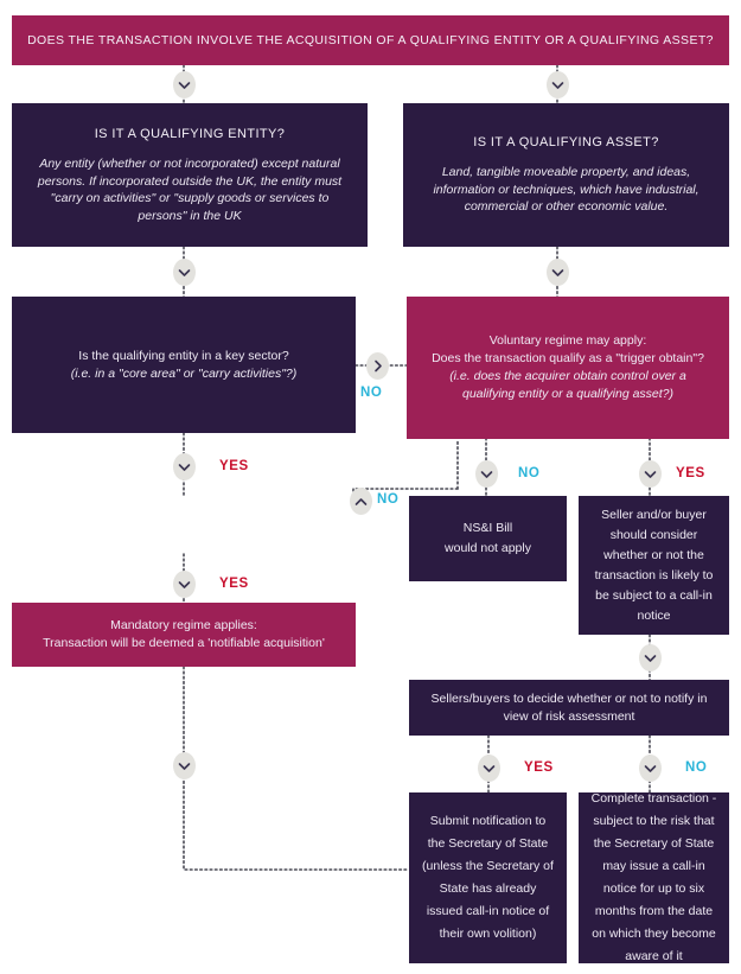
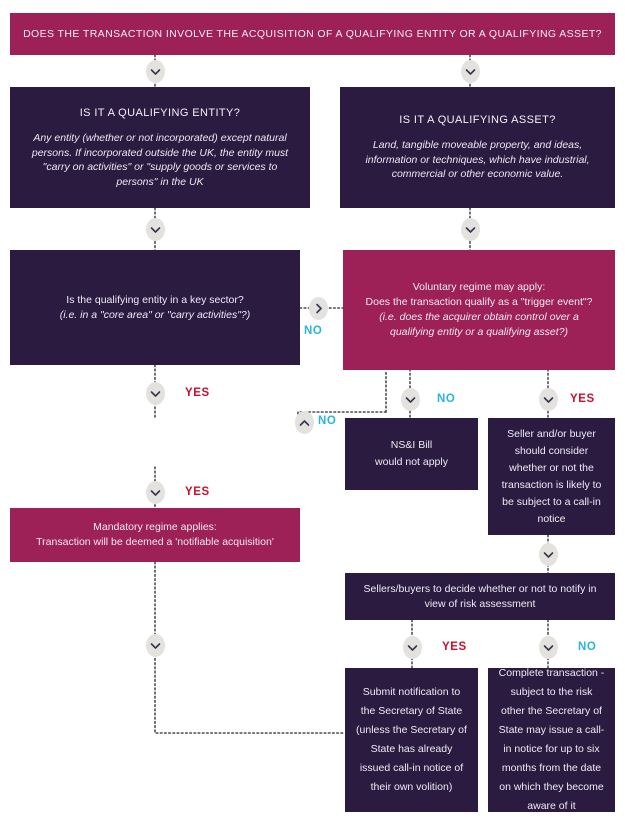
  DOES THE TRANSACTION INVOLVE THE ACQUISITION OF A QUALIFYING ENTITY OR A QUALIFYING ASSET?
  IS IT A QUALIFYING ENTITY?
  Any entity (whether or not incorporated) except natural persons. If incorporated outside the UK, the entity must "carry on activities" or "supply goods or services to persons" in the UK
  IS IT A QUALIFYING ASSET?
  Land, tangible moveable property, and ideas, information or techniques, which have industrial, commercial or other economic value.
  Is the qualifying entity in a key sector?
  (i.e. in a "core area" or "carry activities"?)
  Voluntary regime may apply:
- Does the transaction qualify as a "trigger obtain"?
+ Does the transaction qualify as a "trigger event"?
  (i.e. does the acquirer obtain control over a
  qualifying entity or a qualifying asset?)
  Mandatory regime applies:
  Transaction will be deemed a 'notifiable acquisition'
  NS&I Bill
  would not apply
  Seller and/or buyer should consider whether or not the transaction is likely to be subject to a call-in notice
  Sellers/buyers to decide whether or not to notify in view of risk assessment
  Submit notification to the Secretary of State (unless the Secretary of State has already issued call-in notice of their own volition)
- Complete transaction - subject to the risk that the Secretary of State may issue a call-in notice for up to six months from the date on which they become aware of it
+ Complete transaction - subject to the risk other the Secretary of State may issue a call-in notice for up to six months from the date on which they become aware of it
  NO
  YES
  NO
  NO
  YES
  YES
  YES
  NO
